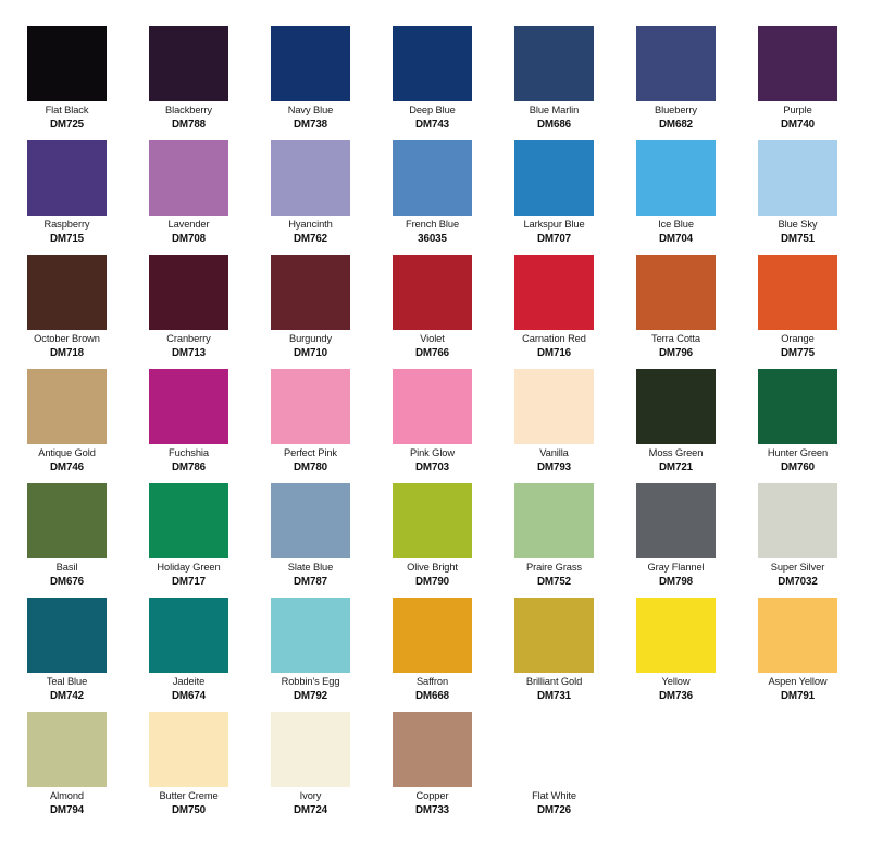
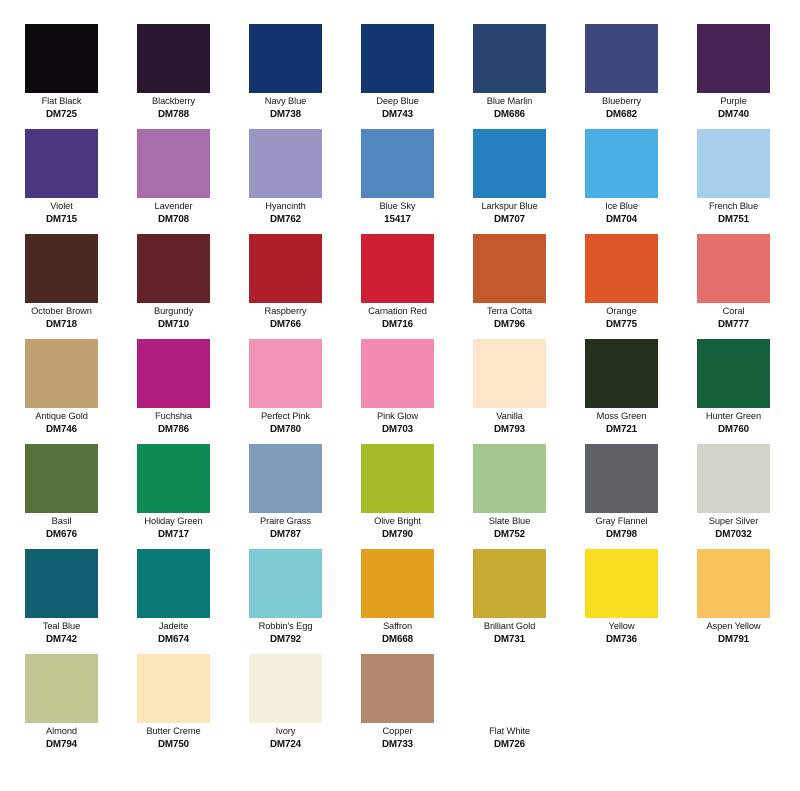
  Flat Black
  DM725
  Blackberry
  DM788
  Navy Blue
  DM738
  Deep Blue
  DM743
  Blue Marlin
  DM686
  Blueberry
  DM682
  Purple
  DM740
- Raspberry
+ Violet
  DM715
  Lavender
  DM708
  Hyancinth
  DM762
- French Blue
+ Blue Sky
- 36035
+ 15417
  Larkspur Blue
  DM707
  Ice Blue
  DM704
- Blue Sky
+ French Blue
  DM751
  October Brown
  DM718
- Cranberry
- DM713
  Burgundy
  DM710
- Violet
+ Raspberry
  DM766
  Carnation Red
  DM716
  Terra Cotta
  DM796
  Orange
  DM775
+ Coral
+ DM777
  Antique Gold
  DM746
  Fuchshia
  DM786
  Perfect Pink
  DM780
  Pink Glow
  DM703
  Vanilla
  DM793
  Moss Green
  DM721
  Hunter Green
  DM760
  Basil
  DM676
  Holiday Green
  DM717
- Slate Blue
+ Praire Grass
  DM787
  Olive Bright
  DM790
- Praire Grass
+ Slate Blue
  DM752
  Gray Flannel
  DM798
  Super Silver
  DM7032
  Teal Blue
  DM742
  Jadeite
  DM674
  Robbin's Egg
  DM792
  Saffron
  DM668
  Brilliant Gold
  DM731
  Yellow
  DM736
  Aspen Yellow
  DM791
  Almond
  DM794
  Butter Creme
  DM750
  Ivory
  DM724
  Copper
  DM733
  Flat White
  DM726
